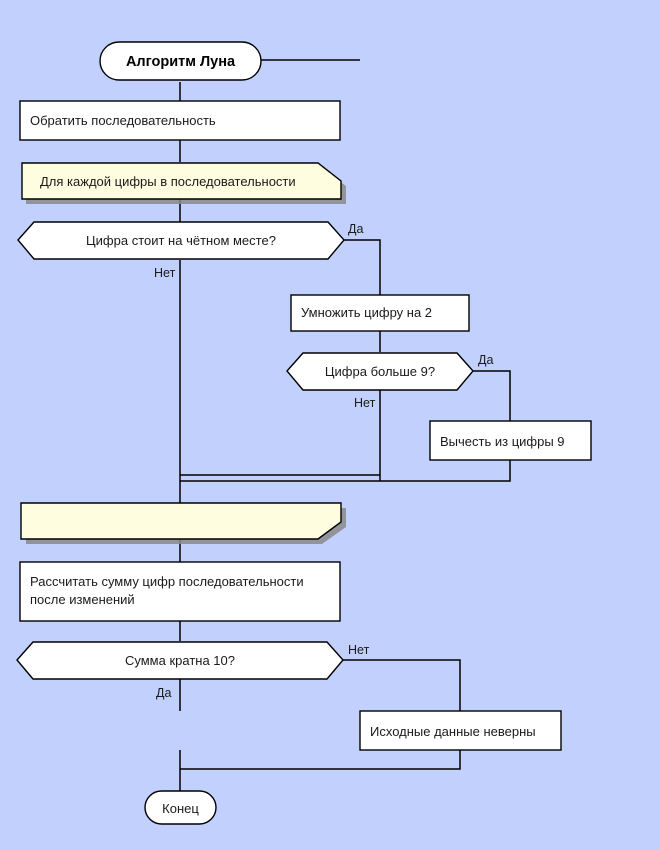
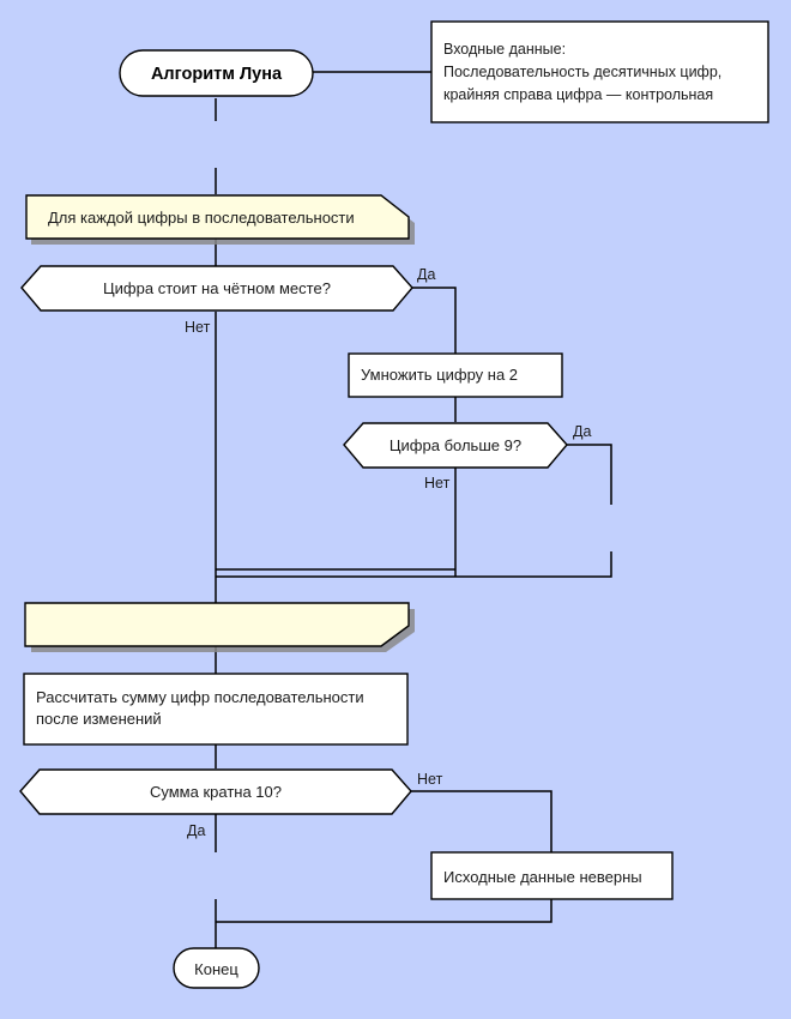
+ Входные данные:
+ Последовательность десятичных цифр,
+ крайняя справа цифра — контрольная
  Алгоритм Луна
- Обратить последовательность
  Для каждой цифры в последовательности
  Цифра стоит на чётном месте?
  Да
  Нет
  Умножить цифру на 2
  Цифра больше 9?
  Да
  Нет
- Вычесть из цифры 9
  Рассчитать сумму цифр последовательности
  после изменений
  Сумма кратна 10?
  Нет
  Да
  Исходные данные неверны
  Конец
